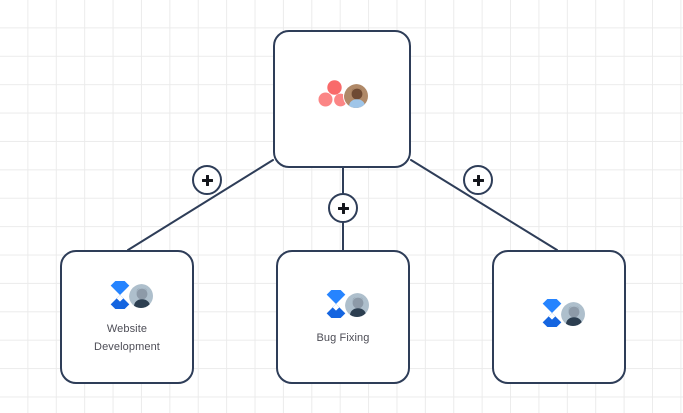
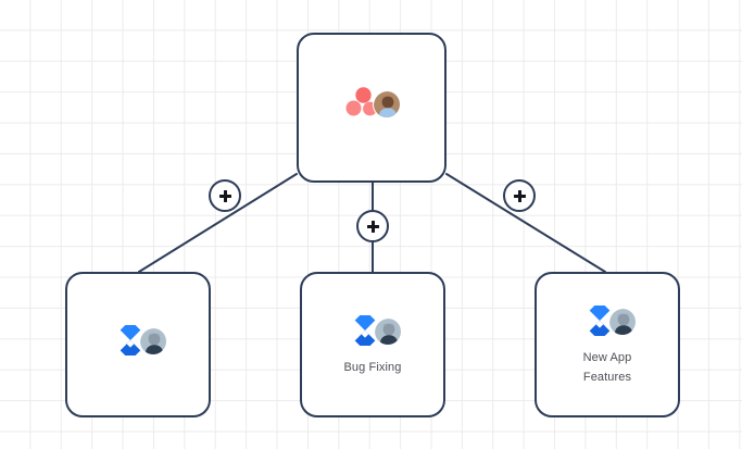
- Website
- Development
  Bug Fixing
+ New App
+ Features
